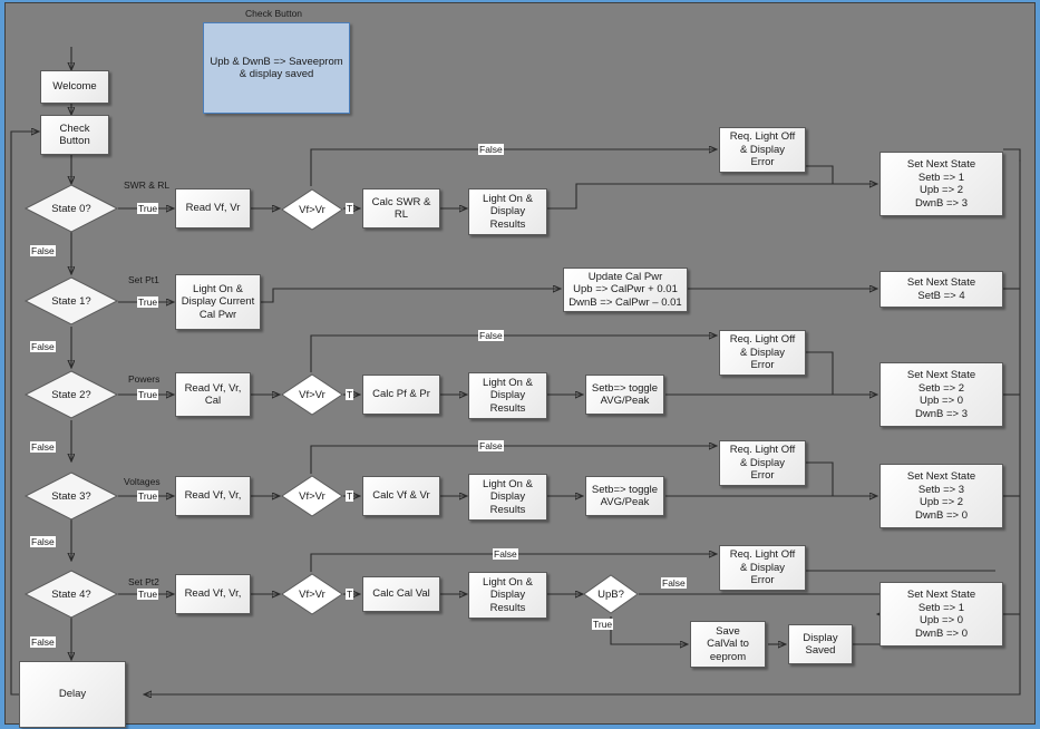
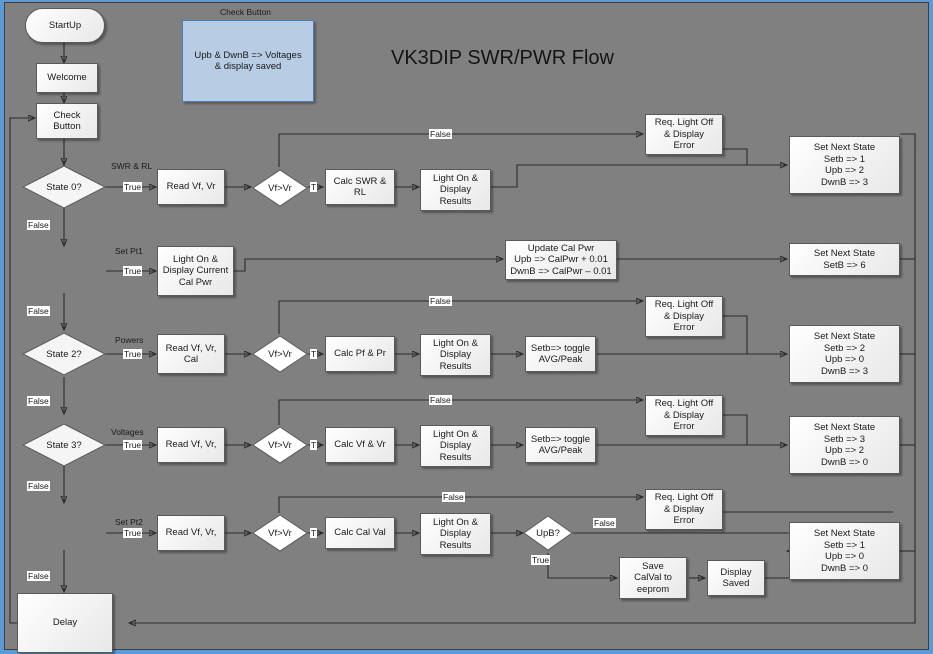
+ VK3DIP SWR/PWR Flow
  Check Button
- Upb & DwnB => Saveeprom
+ Upb & DwnB => Voltages
  & display saved
+ StartUp
  Welcome
  Check
  Button
  Delay
  State 0?
- State 1?
  State 2?
  State 3?
- State 4?
  SWR & RL
  True
  False
  Read Vf, Vr
  Vf>Vr
  T
  False
  Calc SWR &
  RL
  Light On &
  Display
  Results
  Req. Light Off
  & Display
  Error
  Set Next State
  Setb => 1
  Upb => 2
  DwnB => 3
  Set Pt1
  True
  False
  Light On &
  Display Current
  Cal Pwr
  Update Cal Pwr
  Upb => CalPwr + 0.01
  DwnB => CalPwr – 0.01
  Set Next State
- SetB => 4
+ SetB => 6
  Powers
  True
  False
  Read Vf, Vr,
  Cal
  Vf>Vr
  T
  False
  Calc Pf & Pr
  Light On &
  Display
  Results
  Setb=> toggle
  AVG/Peak
  Req. Light Off
  & Display
  Error
  Set Next State
  Setb => 2
  Upb => 0
  DwnB => 3
  Voltages
  True
  False
  Read Vf, Vr,
  Vf>Vr
  T
  False
  Calc Vf & Vr
  Light On &
  Display
  Results
  Setb=> toggle
  AVG/Peak
  Req. Light Off
  & Display
  Error
  Set Next State
  Setb => 3
  Upb => 2
  DwnB => 0
  Set Pt2
  True
  False
  Read Vf, Vr,
  Vf>Vr
  T
  False
  Calc Cal Val
  Light On &
  Display
  Results
  UpB?
  False
  True
  Save
  CalVal to
  eeprom
  Display
  Saved
  Req. Light Off
  & Display
  Error
  Set Next State
  Setb => 1
  Upb => 0
  DwnB => 0
